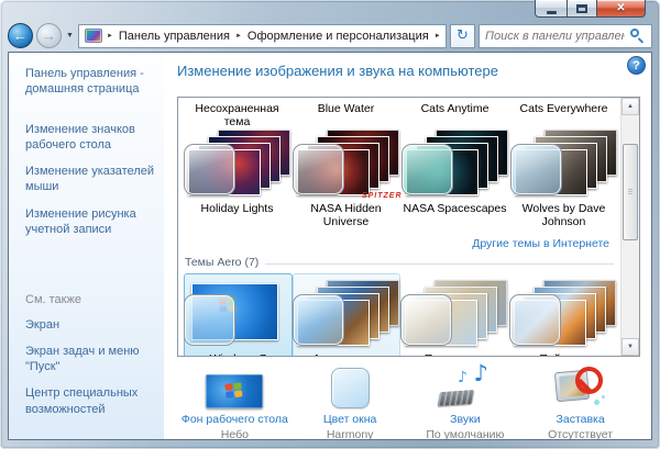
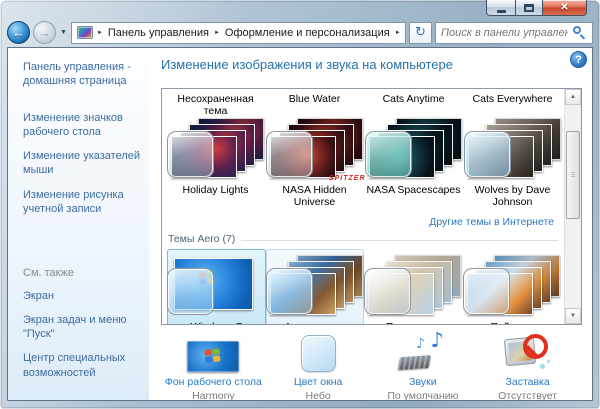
  ✕
  ←
  →
  Панель управления
  Оформление и персонализация
  ↻
  Поиск в панели управлен
  Панель управления - домашняя страница
  Изменение значков рабочего стола
  Изменение указателей мыши
  Изменение рисунка учетной записи
  См. также
  Экран
  Экран задач и меню "Пуск"
  Центр специальных возможностей
  ?
  Изменение изображения и звука на компьютере
  Несохраненная тема
  Blue Water
  Cats Anytime
  Cats Everywhere
  Holiday Lights
  NASA Hidden Universe
  NASA Spacescapes
  Wolves by Dave Johnson
  Другие темы в Интернете
  Темы Aero (7)
  Фон рабочего стола
- Небо
+ Harmony
  Цвет окна
- Harmony
+ Небо
  ♪
  ♪
  Звуки
  По умолчанию
  Заставка
  Отсутствует
